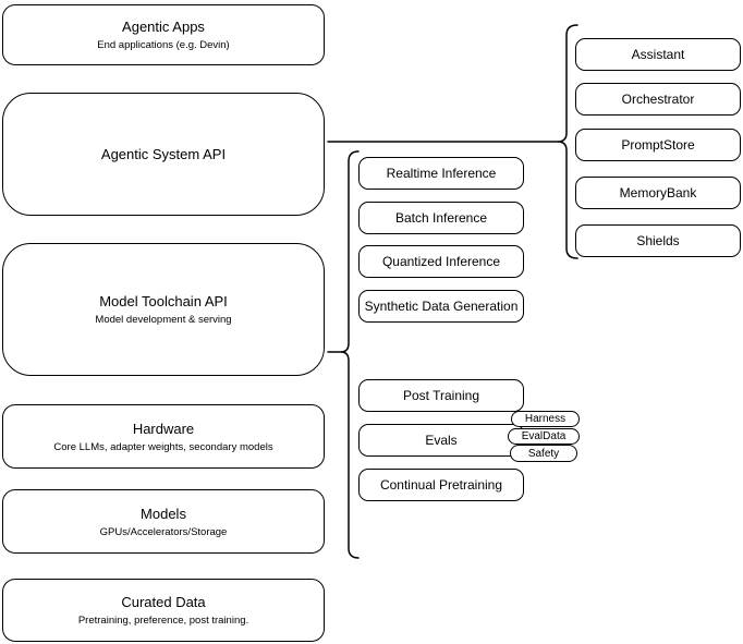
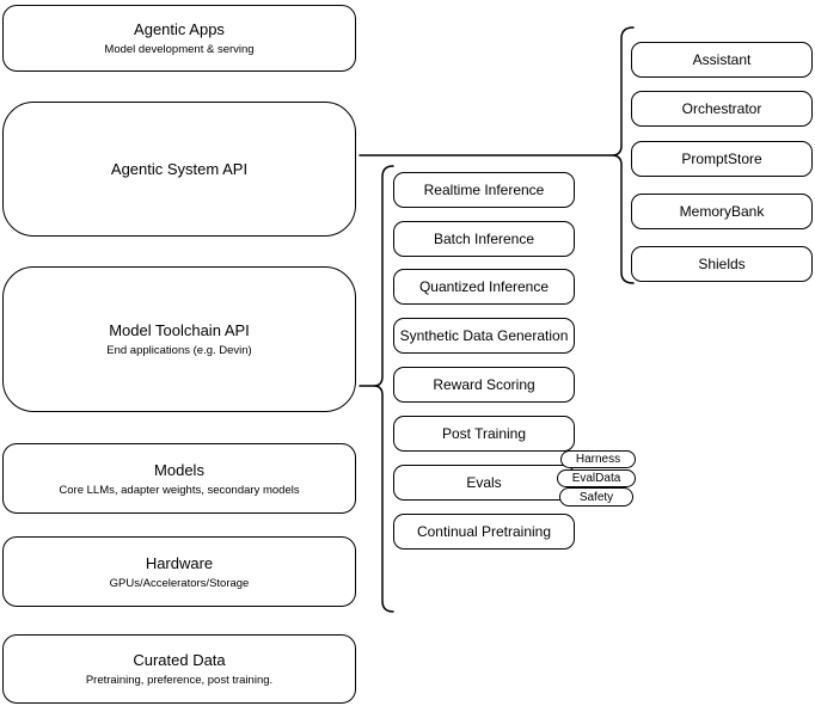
  Agentic Apps
- End applications (e.g. Devin)
+ Model development & serving
  Agentic System API
  Model Toolchain API
- Model development & serving
+ End applications (e.g. Devin)
- Hardware
+ Models
  Core LLMs, adapter weights, secondary models
- Models
+ Hardware
  GPUs/Accelerators/Storage
  Curated Data
  Pretraining, preference, post training.
  Realtime Inference
  Batch Inference
  Quantized Inference
  Synthetic Data Generation
+ Reward Scoring
  Post Training
  Evals
  Continual Pretraining
  Harness
  EvalData
  Safety
  Assistant
  Orchestrator
  PromptStore
  MemoryBank
  Shields
